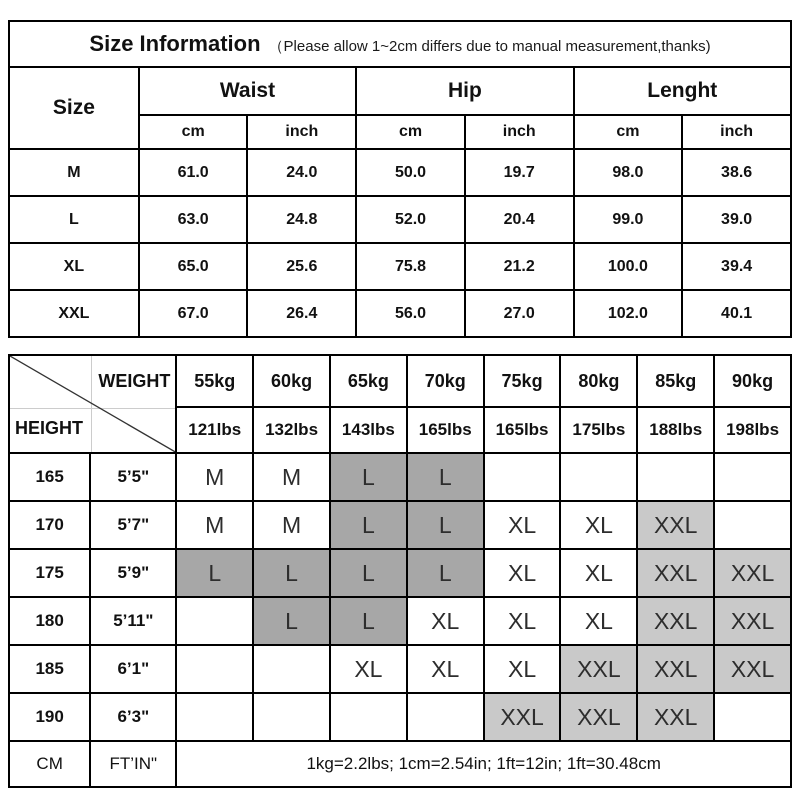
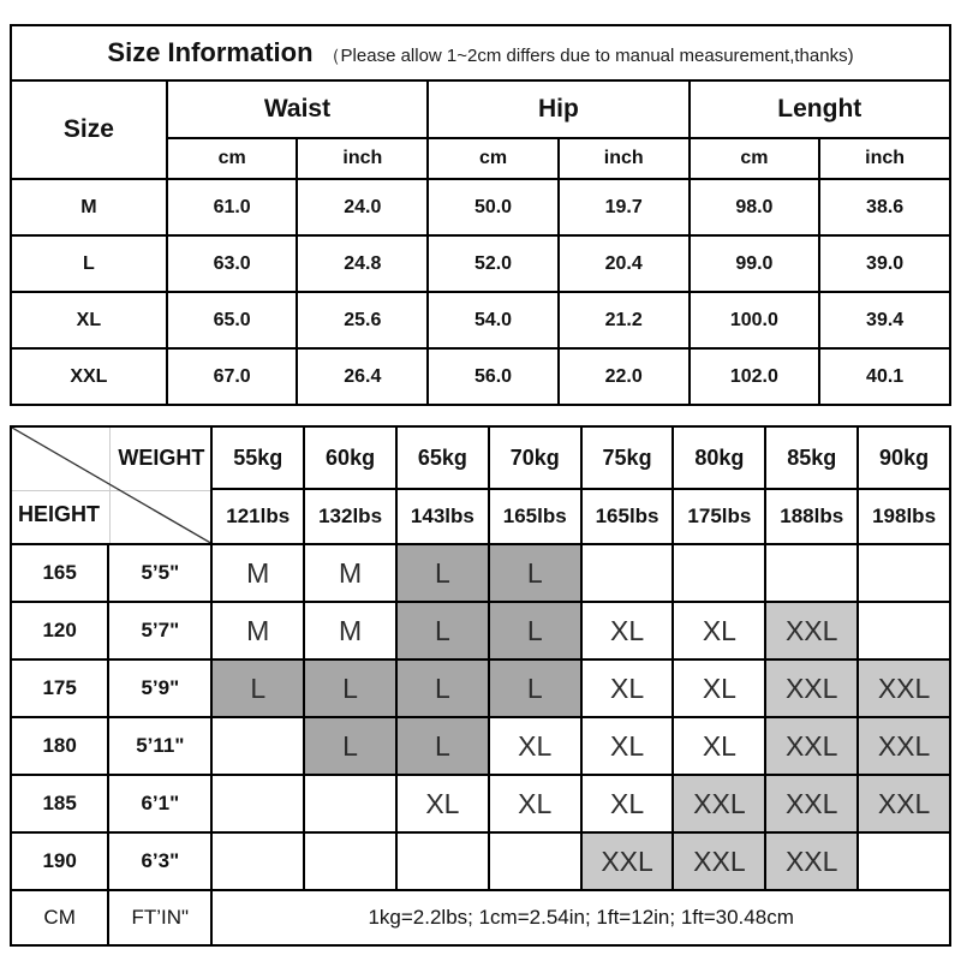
  Size Information （Please allow 1~2cm differs due to manual measurement,thanks)
  Size	Waist	Hip	Lenght
  cm	inch	cm	inch	cm	inch
  M	61.0	24.0	50.0	19.7	98.0	38.6
  L	63.0	24.8	52.0	20.4	99.0	39.0
- XL	65.0	25.6	75.8	21.2	100.0	39.4
+ XL	65.0	25.6	54.0	21.2	100.0	39.4
- XXL	67.0	26.4	56.0	27.0	102.0	40.1
+ XXL	67.0	26.4	56.0	22.0	102.0	40.1
  WEIGHT HEIGHT	55kg	60kg	65kg	70kg	75kg	80kg	85kg	90kg
  121lbs	132lbs	143lbs	165lbs	165lbs	175lbs	188lbs	198lbs
  165	5’5"	M	M	L	L
- 170	5’7"	M	M	L	L	XL	XL	XXL
+ 120	5’7"	M	M	L	L	XL	XL	XXL
  175	5’9"	L	L	L	L	XL	XL	XXL	XXL
  180	5’11"		L	L	XL	XL	XL	XXL	XXL
  185	6’1"			XL	XL	XL	XXL	XXL	XXL
  190	6’3"					XXL	XXL	XXL
  CM	FT’IN"	1kg=2.2lbs; 1cm=2.54in; 1ft=12in; 1ft=30.48cm
